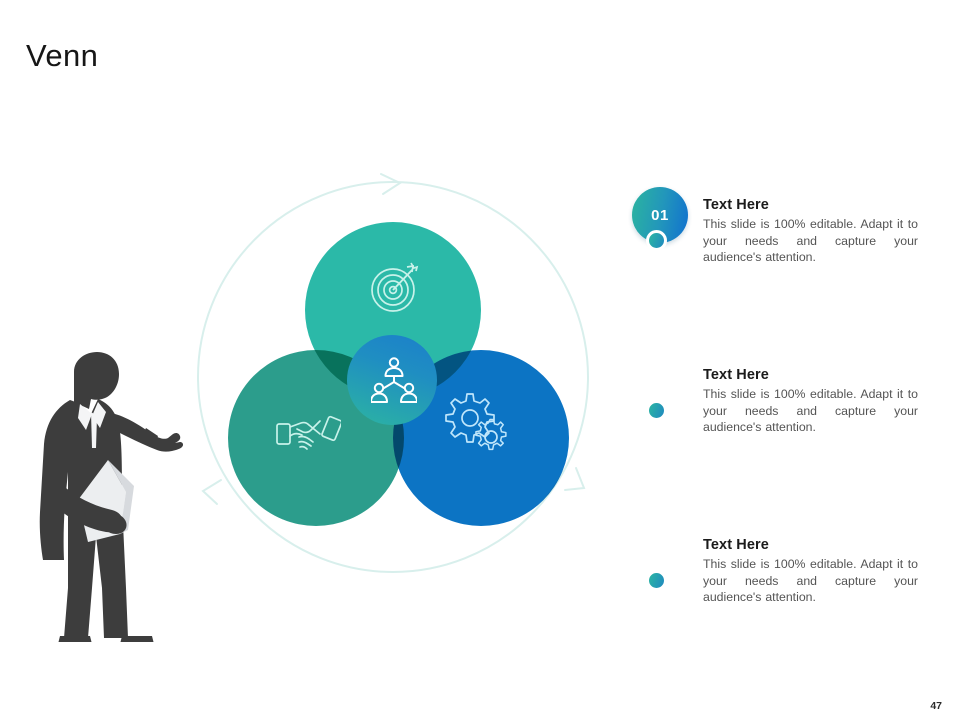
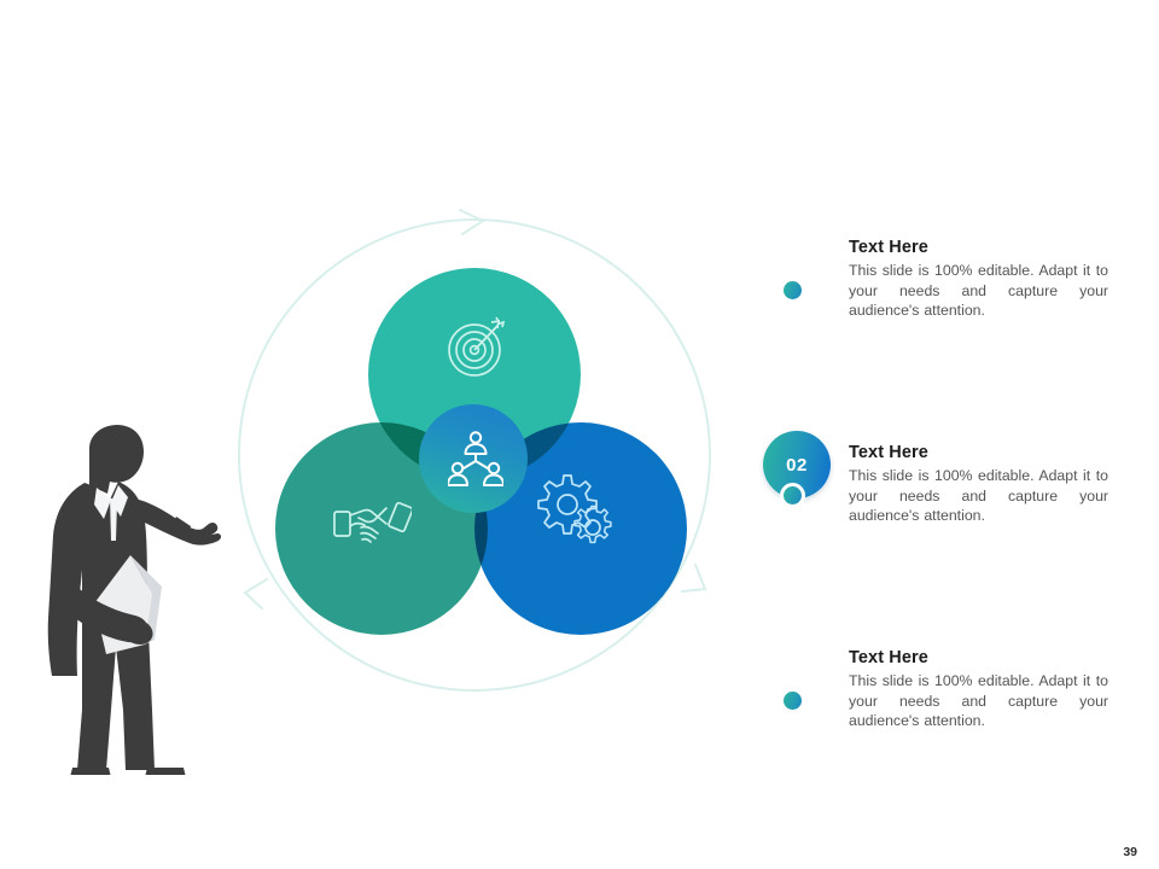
- Venn
- 01
  Text Here
  This slide is 100% editable. Adapt it to your needs and capture your audience's attention.
+ 02
  Text Here
  This slide is 100% editable. Adapt it to your needs and capture your audience's attention.
  Text Here
  This slide is 100% editable. Adapt it to your needs and capture your audience's attention.
- 47
+ 39
